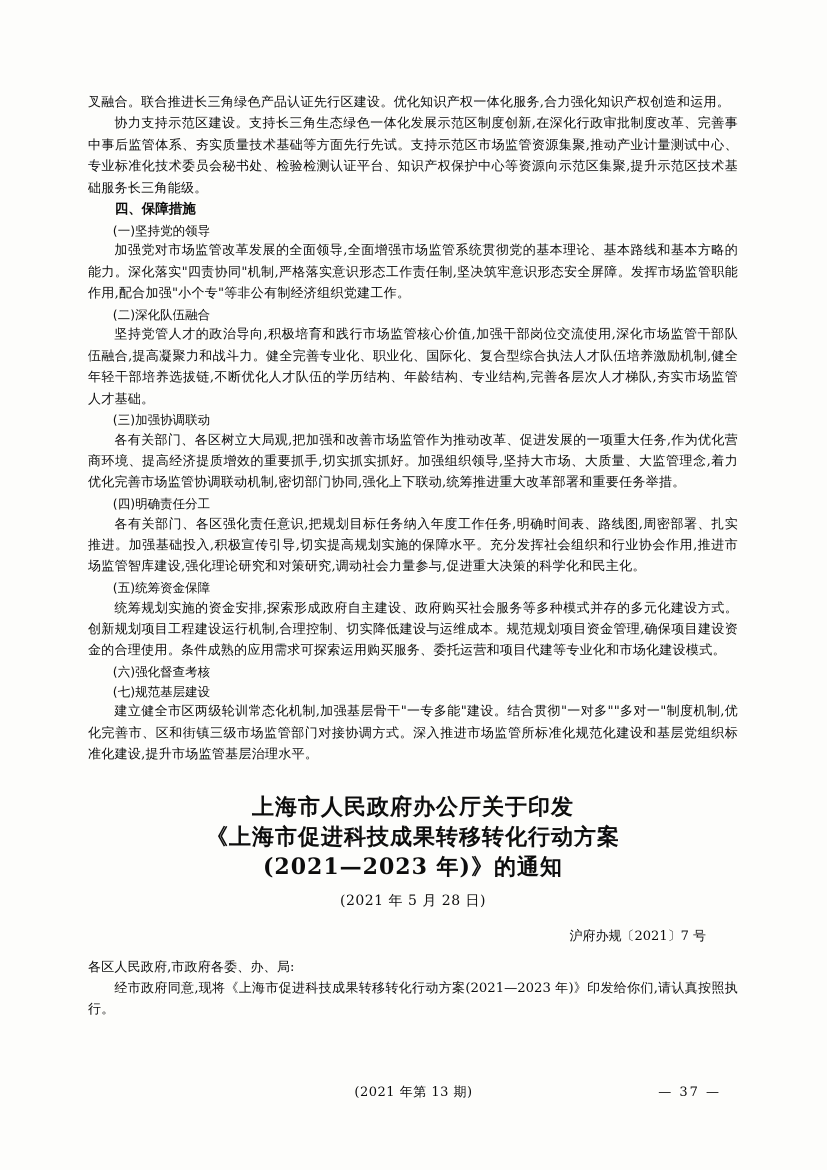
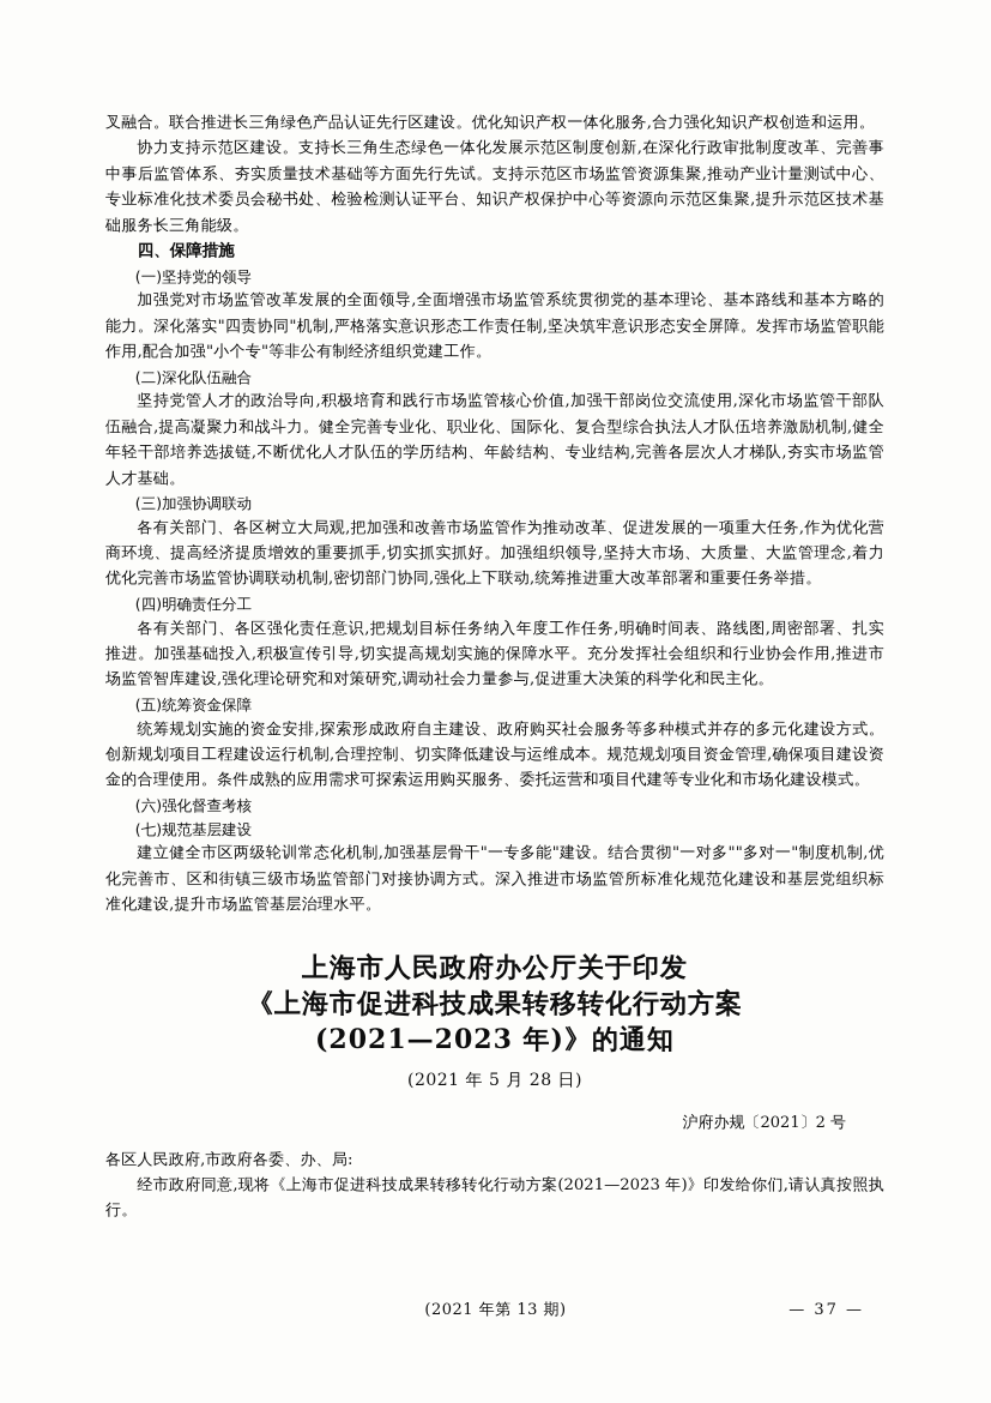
  叉融合。联合推进长三角绿色产品认证先行区建设。优化知识产权一体化服务,合力强化知识产权创造和运用。
  协力支持示范区建设。支持长三角生态绿色一体化发展示范区制度创新,在深化行政审批制度改革、完善事中事后监管体系、夯实质量技术基础等方面先行先试。支持示范区市场监管资源集聚,推动产业计量测试中心、专业标准化技术委员会秘书处、检验检测认证平台、知识产权保护中心等资源向示范区集聚,提升示范区技术基础服务长三角能级。
  四、保障措施
  (一)坚持党的领导
  加强党对市场监管改革发展的全面领导,全面增强市场监管系统贯彻党的基本理论、基本路线和基本方略的能力。深化落实"四责协同"机制,严格落实意识形态工作责任制,坚决筑牢意识形态安全屏障。发挥市场监管职能作用,配合加强"小个专"等非公有制经济组织党建工作。
  (二)深化队伍融合
  坚持党管人才的政治导向,积极培育和践行市场监管核心价值,加强干部岗位交流使用,深化市场监管干部队伍融合,提高凝聚力和战斗力。健全完善专业化、职业化、国际化、复合型综合执法人才队伍培养激励机制,健全年轻干部培养选拔链,不断优化人才队伍的学历结构、年龄结构、专业结构,完善各层次人才梯队,夯实市场监管人才基础。
  (三)加强协调联动
  各有关部门、各区树立大局观,把加强和改善市场监管作为推动改革、促进发展的一项重大任务,作为优化营商环境、提高经济提质增效的重要抓手,切实抓实抓好。加强组织领导,坚持大市场、大质量、大监管理念,着力优化完善市场监管协调联动机制,密切部门协同,强化上下联动,统筹推进重大改革部署和重要任务举措。
  (四)明确责任分工
  各有关部门、各区强化责任意识,把规划目标任务纳入年度工作任务,明确时间表、路线图,周密部署、扎实推进。加强基础投入,积极宣传引导,切实提高规划实施的保障水平。充分发挥社会组织和行业协会作用,推进市场监管智库建设,强化理论研究和对策研究,调动社会力量参与,促进重大决策的科学化和民主化。
  (五)统筹资金保障
  统筹规划实施的资金安排,探索形成政府自主建设、政府购买社会服务等多种模式并存的多元化建设方式。创新规划项目工程建设运行机制,合理控制、切实降低建设与运维成本。规范规划项目资金管理,确保项目建设资金的合理使用。条件成熟的应用需求可探索运用购买服务、委托运营和项目代建等专业化和市场化建设模式。
  (六)强化督查考核
  (七)规范基层建设
  建立健全市区两级轮训常态化机制,加强基层骨干"一专多能"建设。结合贯彻"一对多""多对一"制度机制,优化完善市、区和街镇三级市场监管部门对接协调方式。深入推进市场监管所标准化规范化建设和基层党组织标准化建设,提升市场监管基层治理水平。
  上海市人民政府办公厅关于印发
  《上海市促进科技成果转移转化行动方案
  (2021—2023 年)》的通知
  (2021 年 5 月 28 日)
- 沪府办规〔2021〕7 号
+ 沪府办规〔2021〕2 号
  各区人民政府,市政府各委、办、局:
  经市政府同意,现将《上海市促进科技成果转移转化行动方案(2021—2023 年)》印发给你们,请认真按照执行。
  (2021 年第 13 期)
  — 37 —
